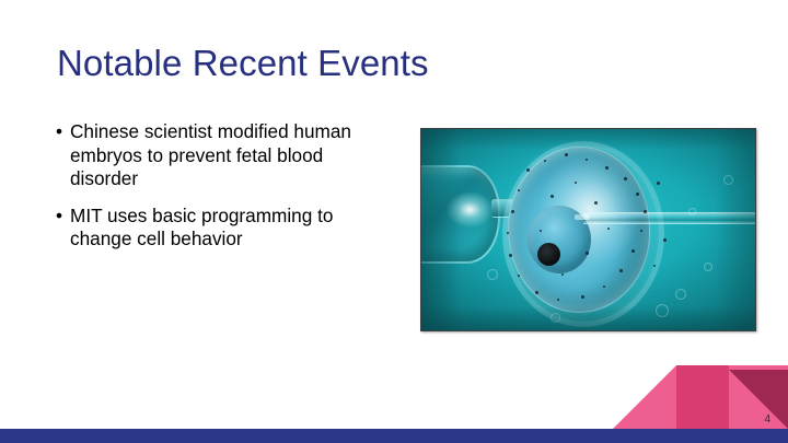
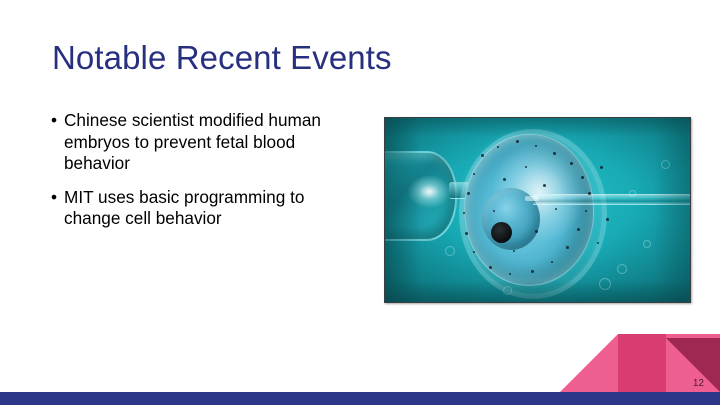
  Notable Recent Events
  •
- Chinese scientist modified human embryos to prevent fetal blood disorder
+ Chinese scientist modified human embryos to prevent fetal blood behavior
  •
  MIT uses basic programming to change cell behavior
- 4
+ 12
